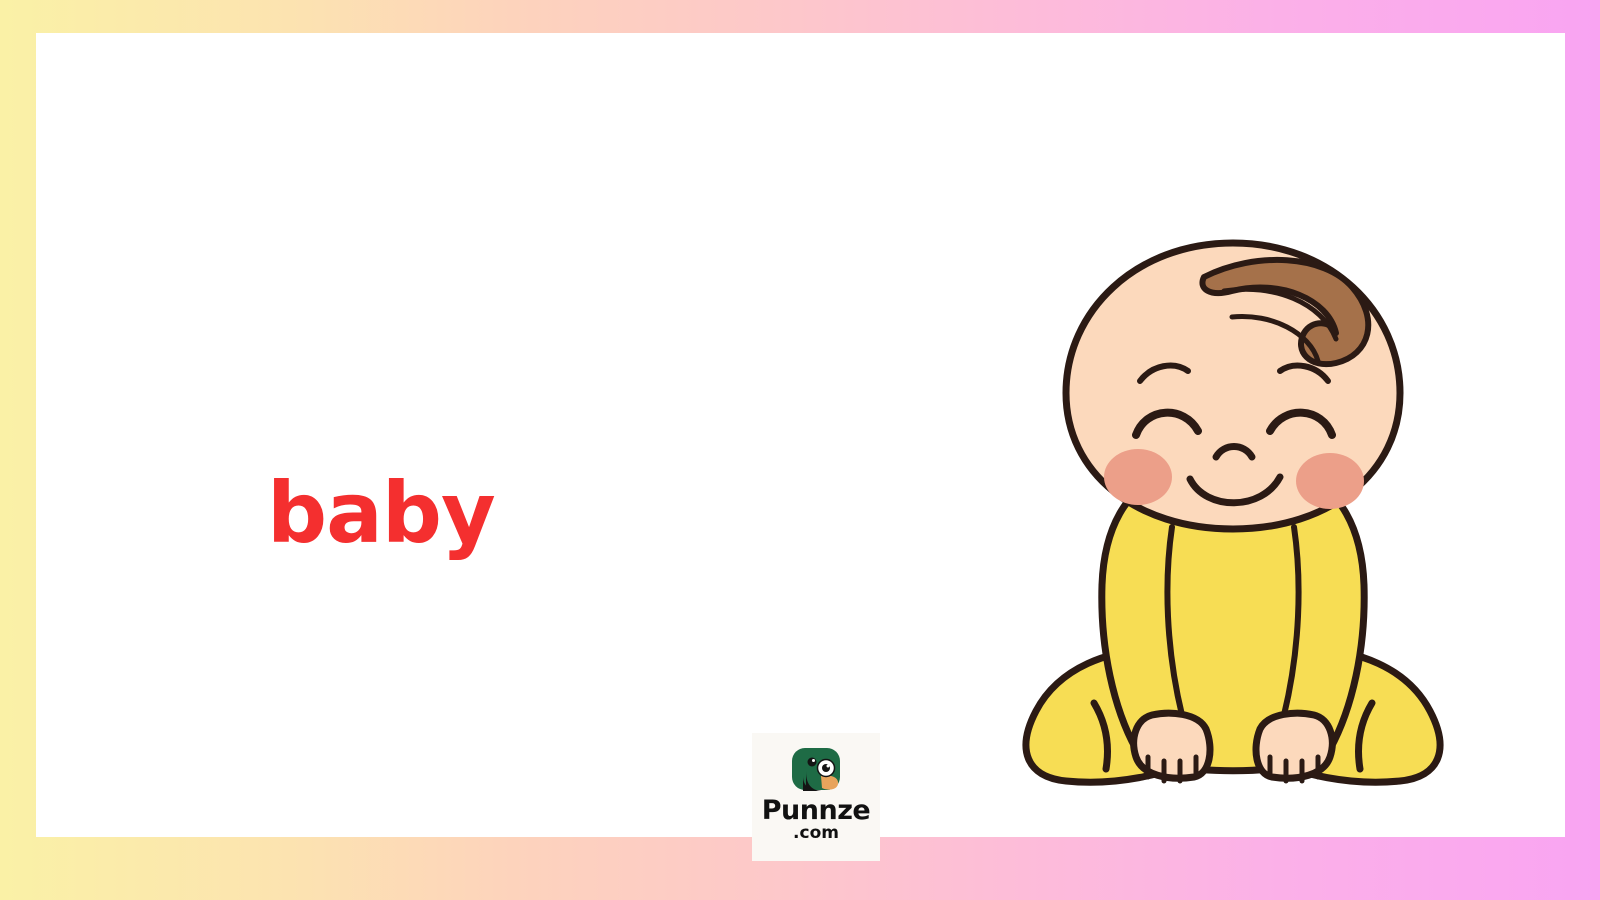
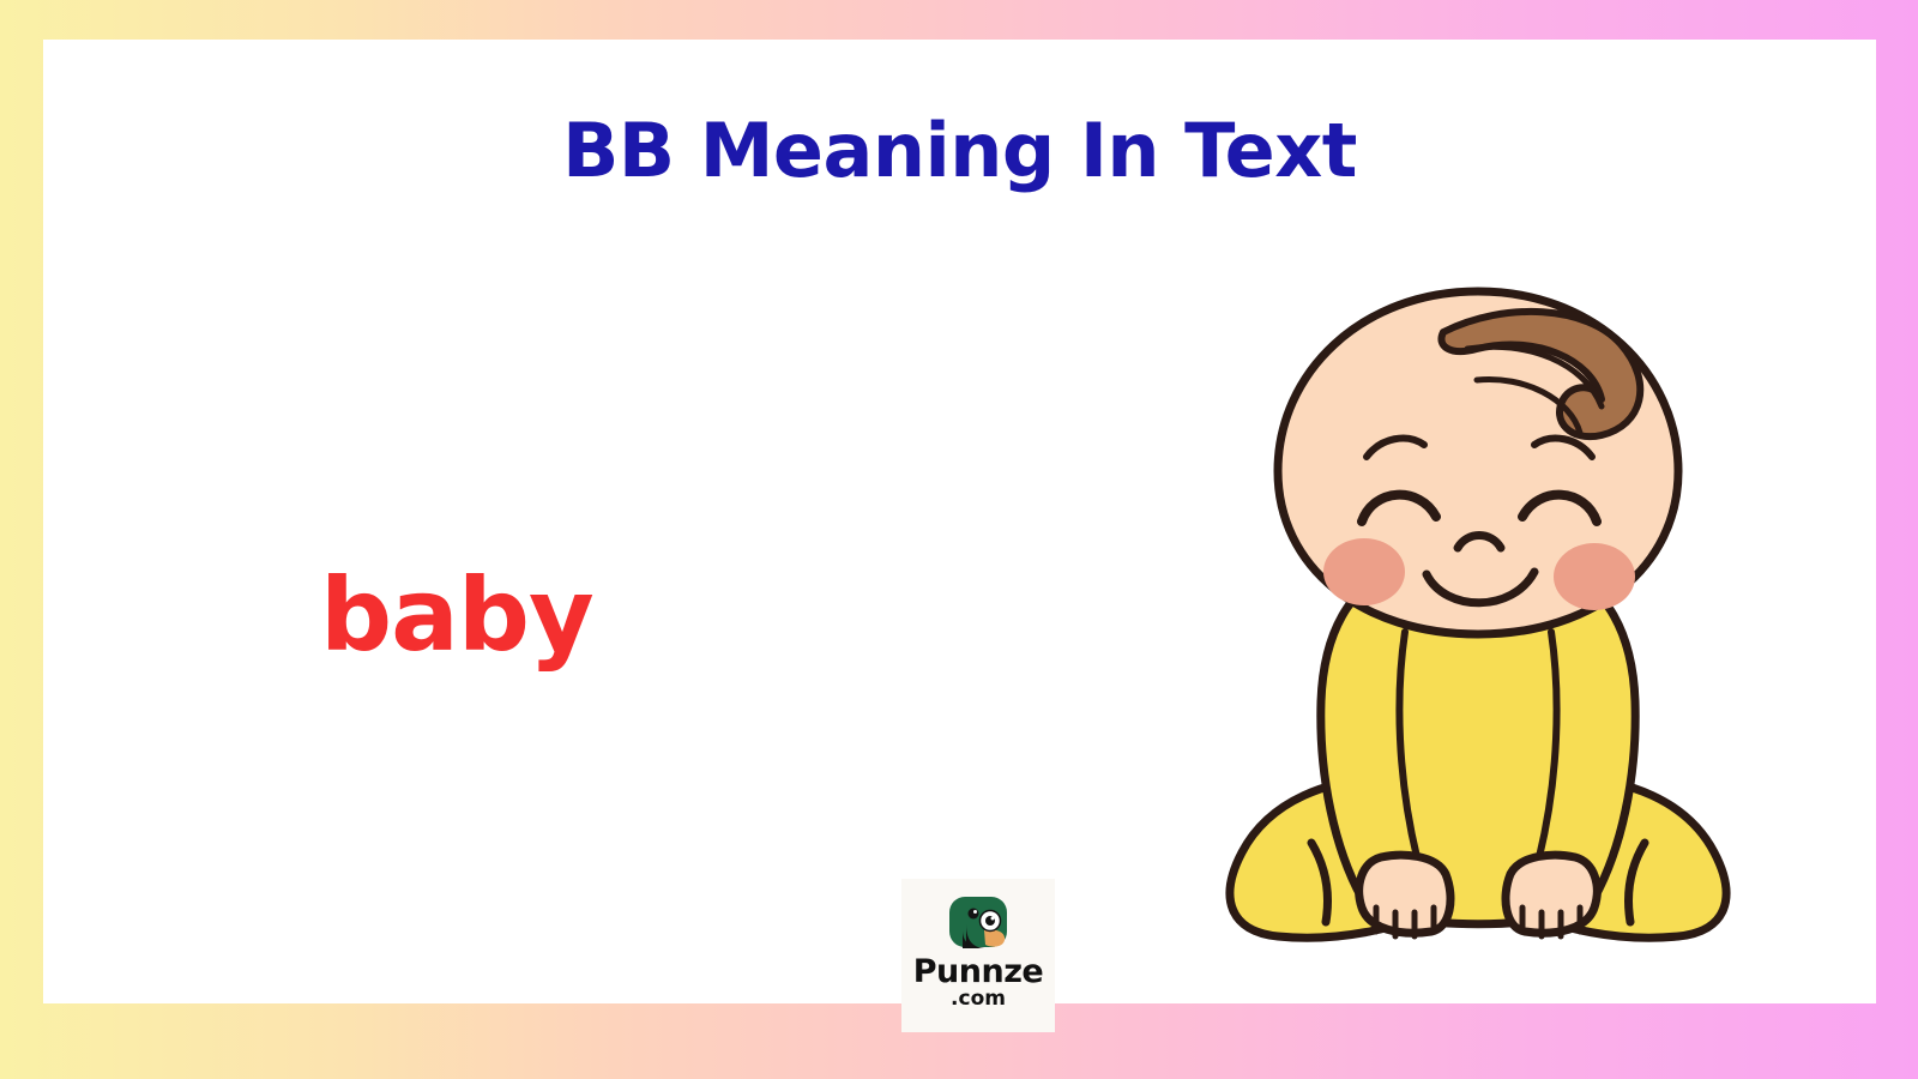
+ BB Meaning In Text
  baby
  Punnze
  .com
